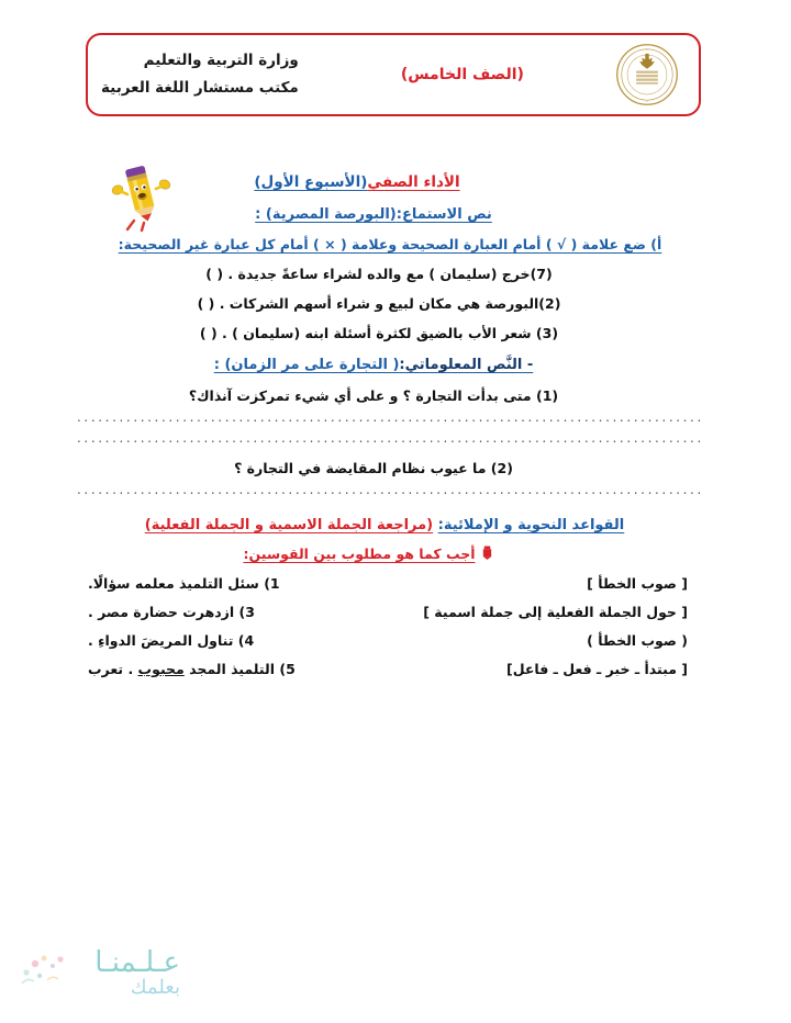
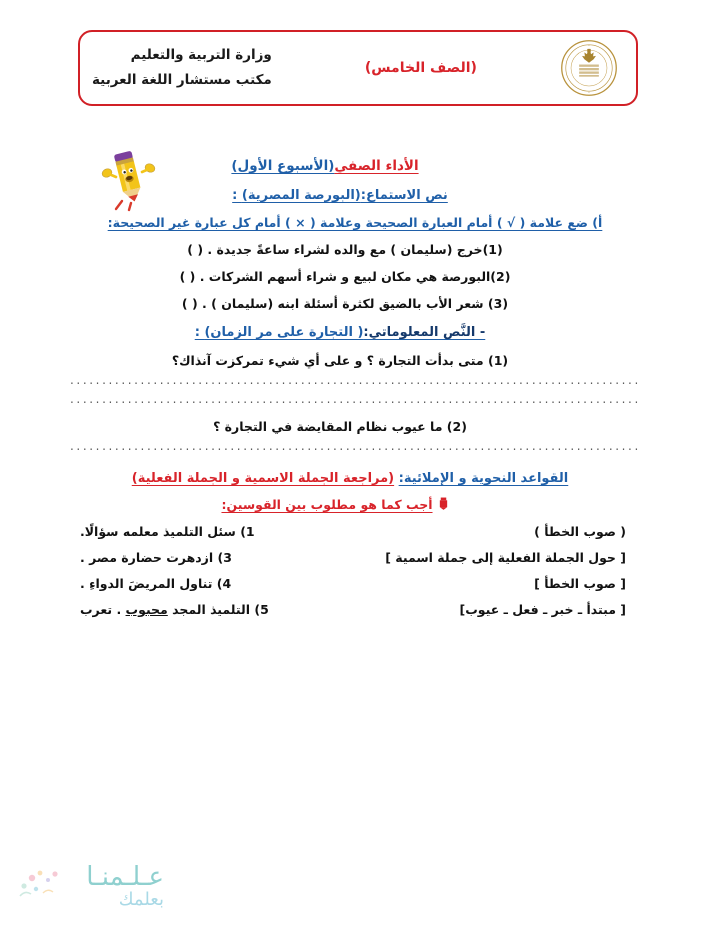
  وزارة التربية والتعليم
  مكتب مستشار اللغة العربية
  (الصف الخامس)
  الأداء الصفي(الأسبوع الأول)
  نص الاستماع:(البورصة المصرية) :
  أ) ضع علامة ( √ ) أمام العبارة الصحيحة وعلامة ( × ) أمام كل عبارة غير الصحيحة:
- (7)خرج (سليمان ) مع والده لشراء ساعةً جديدة . ( )
+ (1)خرج (سليمان ) مع والده لشراء ساعةً جديدة . ( )
  (2)البورصة هي مكان لبيع و شراء أسهم الشركات . ( )
  (3) شعر الأب بالضيق لكثرة أسئلة ابنه (سليمان ) . ( )
  - النَّص المعلوماتي:( التجارة على مر الزمان) :
  (1) متى بدأت التجارة ؟ و على أي شيء تمركزت آنذاك؟
  .........................................................................................
  .........................................................................................
  (2) ما عيوب نظام المقايضة في التجارة ؟
  .........................................................................................
  القواعد النحوية و الإملائية: (مراجعة الجملة الاسمية و الجملة الفعلية)
  أجب كما هو مطلوب بين القوسين:
- [ صوب الخطأ ]
+ ( صوب الخطأ )
  1) سئل التلميذ معلمه سؤالًا.
  [ حول الجملة الفعلية إلى جملة اسمية ]
  3) ازدهرت حضارة مصر .
- ( صوب الخطأ )
+ [ صوب الخطأ ]
  4) تناول المريضَ الدواءِ .
- [ مبتدأ ـ خبر ـ فعل ـ فاعل]
+ [ مبتدأ ـ خبر ـ فعل ـ عيوب]
  5) التلميذ المجد محبوب . تعرب
  عـلـمنـا
  بعلمك
